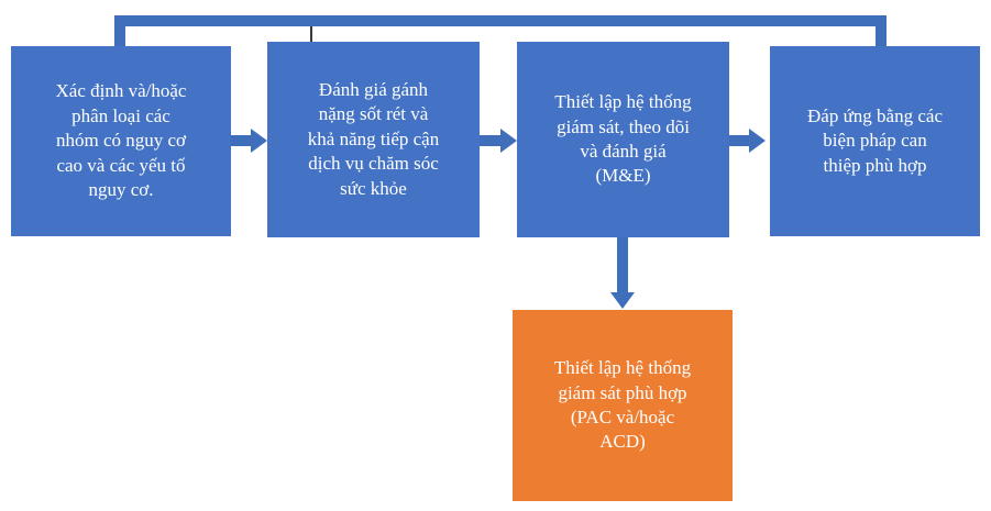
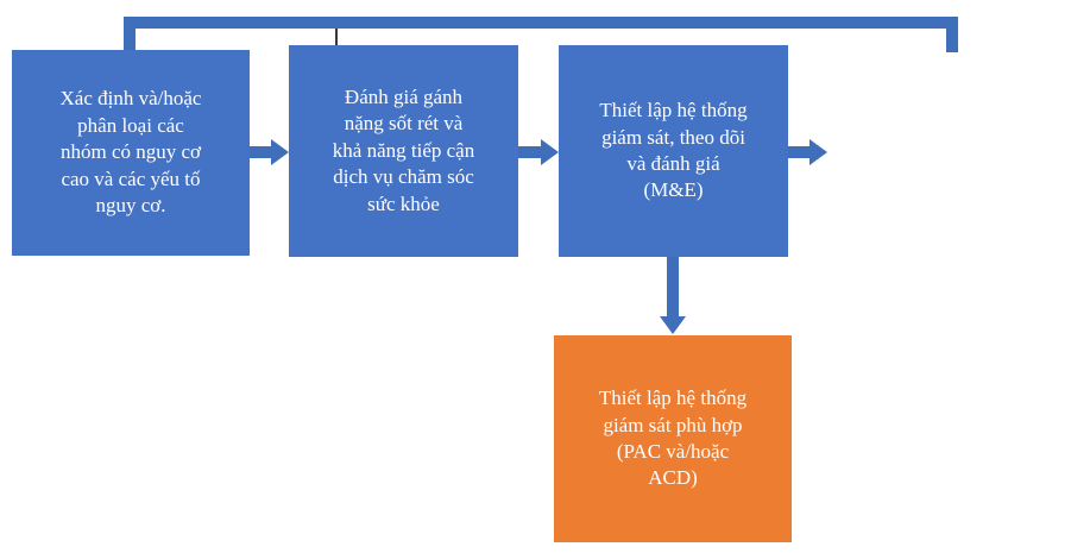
  Xác định và/hoặc
  phân loại các
  nhóm có nguy cơ
  cao và các yếu tố
  nguy cơ.
  Đánh giá gánh
  nặng sốt rét và
  khả năng tiếp cận
  dịch vụ chăm sóc
  sức khỏe
  Thiết lập hệ thống
  giám sát, theo dõi
  và đánh giá
  (M&E)
- Đáp ứng bằng các
- biện pháp can
- thiệp phù hợp
  Thiết lập hệ thống
  giám sát phù hợp
  (PAC và/hoặc
  ACD)
